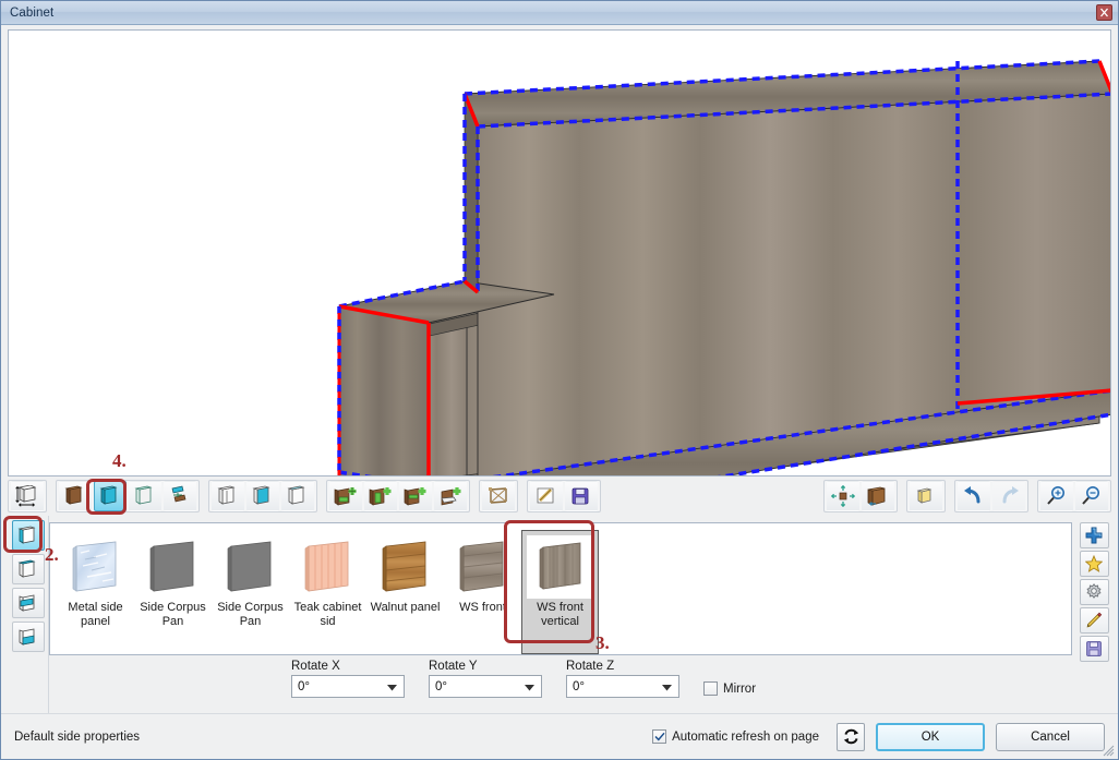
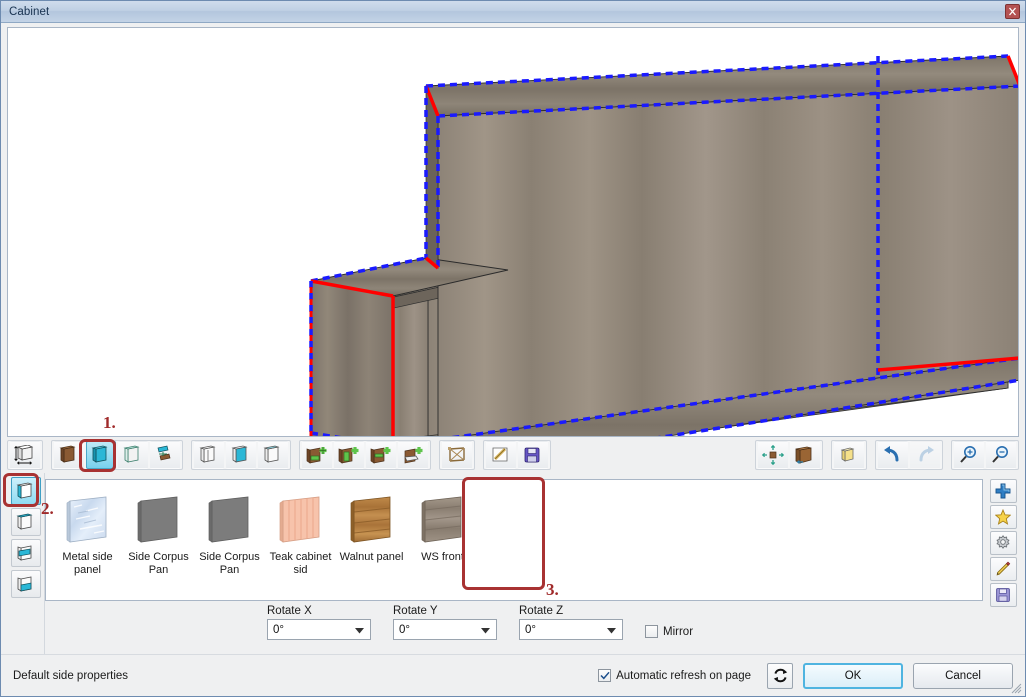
  Cabinet
- 4.
+ 1.
  Metal side panel
  Side Corpus Pan
  Side Corpus Pan
  Teak cabinet sid
  Walnut panel
  WS front
- WS front vertical
  3.
  Rotate X
  0°
  Rotate Y
  0°
  Rotate Z
  0°
  Mirror
  2.
  Default side properties
  Automatic refresh on page
  OK
  Cancel
